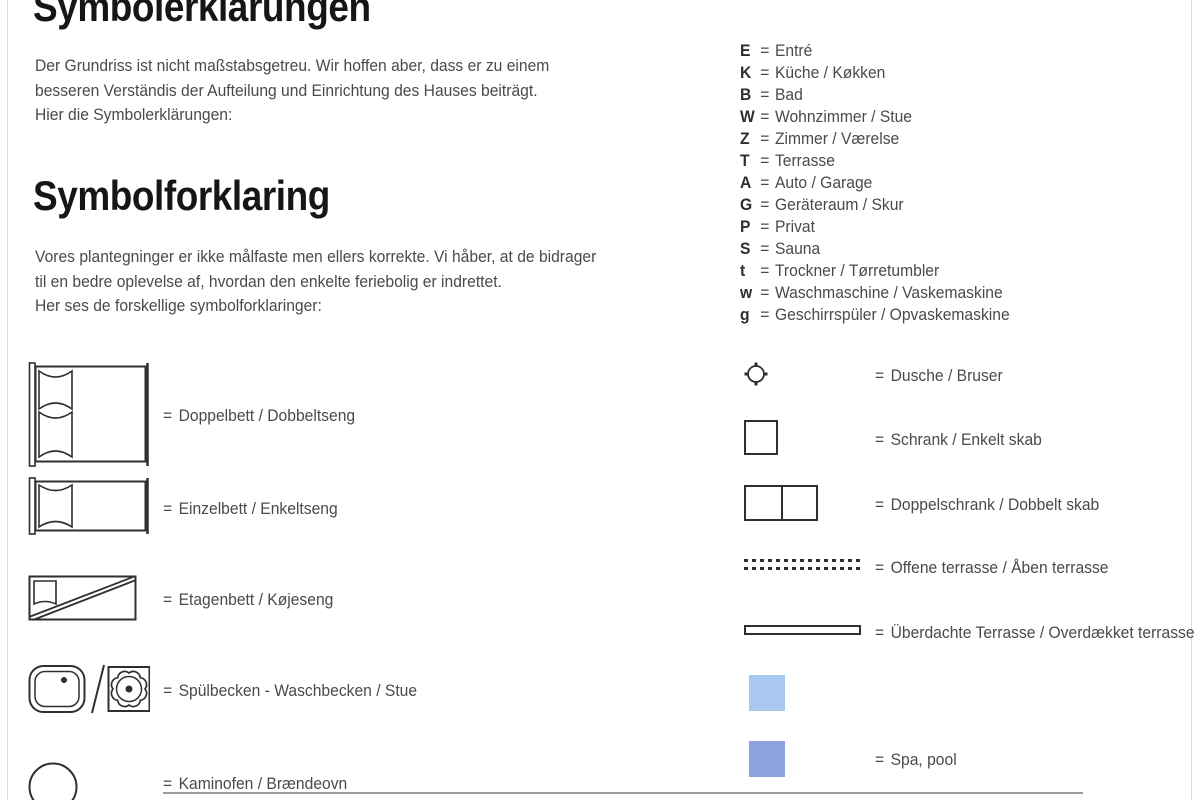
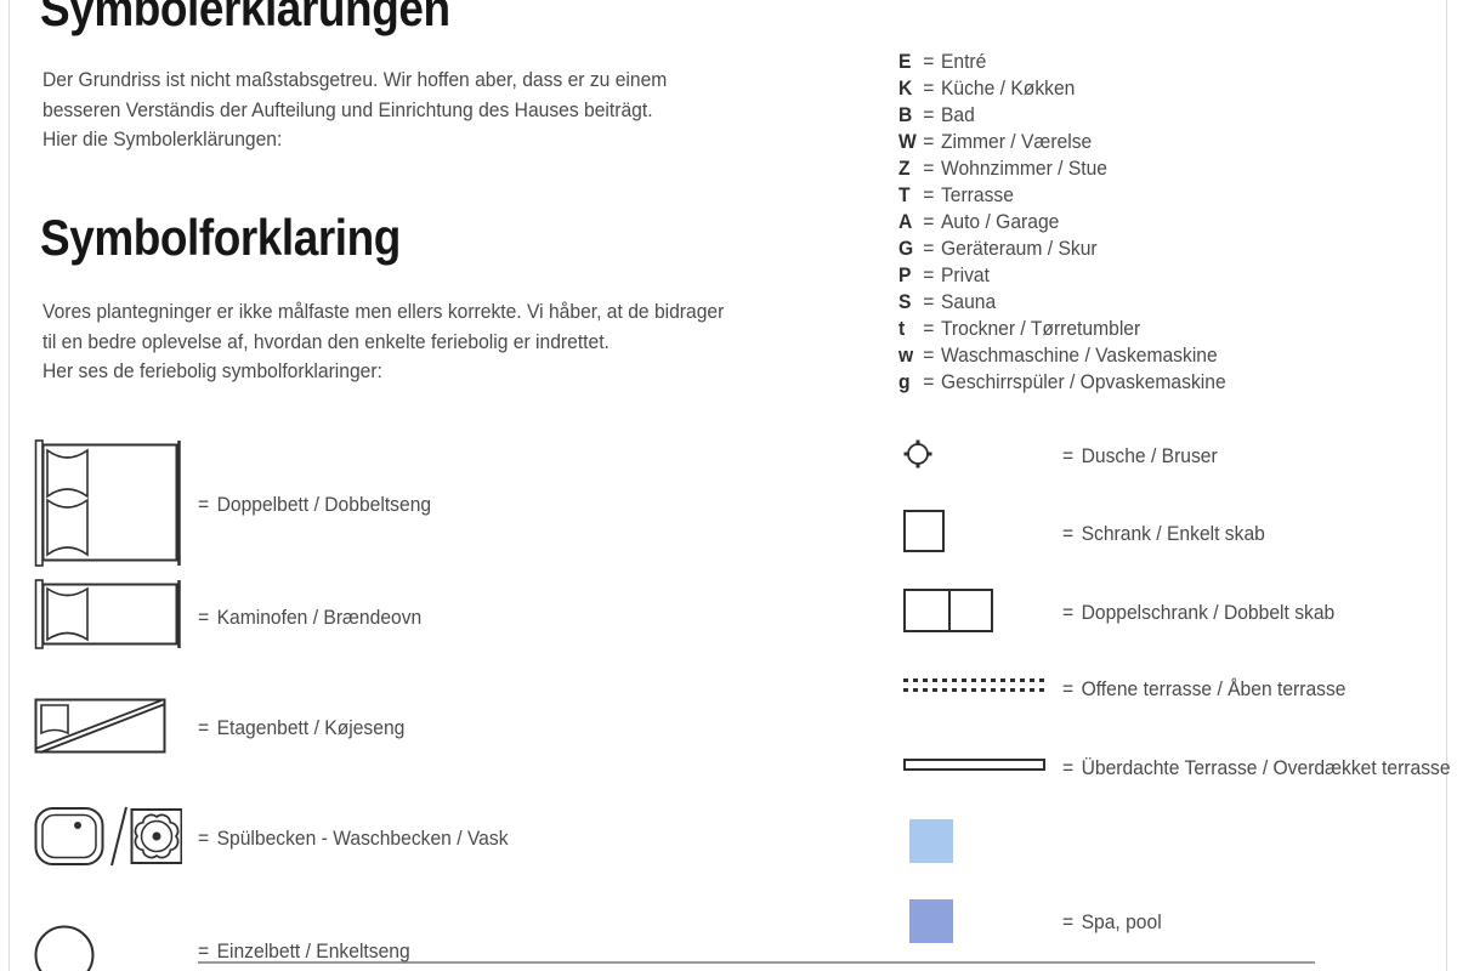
  Symbolerklärungen
  Der Grundriss ist nicht maßstabsgetreu. Wir hoffen aber, dass er zu einem
  besseren Verständis der Aufteilung und Einrichtung des Hauses beiträgt.
  Hier die Symbolerklärungen:
  Symbolforklaring
  Vores plantegninger er ikke målfaste men ellers korrekte. Vi håber, at de bidrager
  til en bedre oplevelse af, hvordan den enkelte feriebolig er indrettet.
- Her ses de forskellige symbolforklaringer:
+ Her ses de feriebolig symbolforklaringer:
  E
  =
  Entré
  K
  =
  Küche / Køkken
  B
  =
  Bad
  W
  =
- Wohnzimmer / Stue
+ Zimmer / Værelse
  Z
  =
- Zimmer / Værelse
+ Wohnzimmer / Stue
  T
  =
  Terrasse
  A
  =
  Auto / Garage
  G
  =
  Geräteraum / Skur
  P
  =
  Privat
  S
  =
  Sauna
  t
  =
  Trockner / Tørretumbler
  w
  =
  Waschmaschine / Vaskemaskine
  g
  =
  Geschirrspüler / Opvaskemaskine
  = Doppelbett / Dobbeltseng
- = Einzelbett / Enkeltseng
+ = Kaminofen / Brændeovn
  = Etagenbett / Køjeseng
- = Spülbecken - Waschbecken / Stue
+ = Spülbecken - Waschbecken / Vask
- = Kaminofen / Brændeovn
+ = Einzelbett / Enkeltseng
  = Dusche / Bruser
  = Schrank / Enkelt skab
  = Doppelschrank / Dobbelt skab
  = Offene terrasse / Åben terrasse
  = Überdachte Terrasse / Overdækket terrasse
  = Spa, pool
